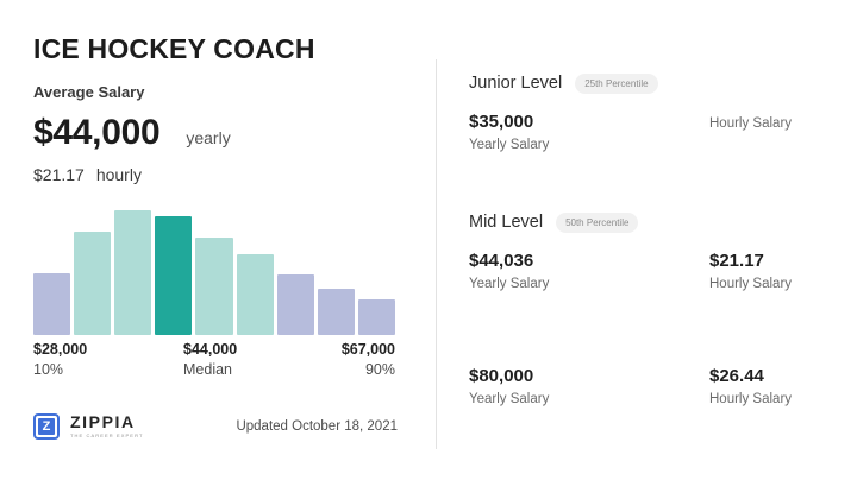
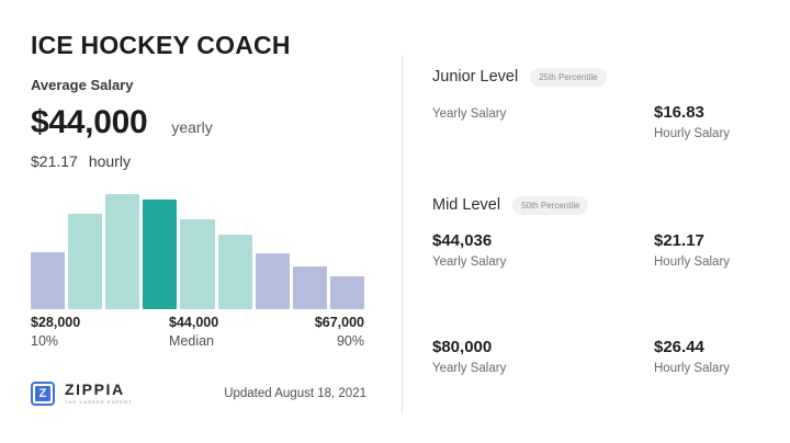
  ICE HOCKEY COACH
  Average Salary
  $44,000
  yearly
  $21.17
  hourly
  $28,000
  10%
  $44,000
  Median
  $67,000
  90%
  Z
  ZIPPIA
- Updated October 18, 2021
+ Updated August 18, 2021
  Junior Level
  25th Percentile
- $35,000
  Yearly Salary
+ $16.83
  Hourly Salary
  Mid Level
  50th Percentile
  $44,036
  Yearly Salary
  $21.17
  Hourly Salary
  $80,000
  Yearly Salary
  $26.44
  Hourly Salary
